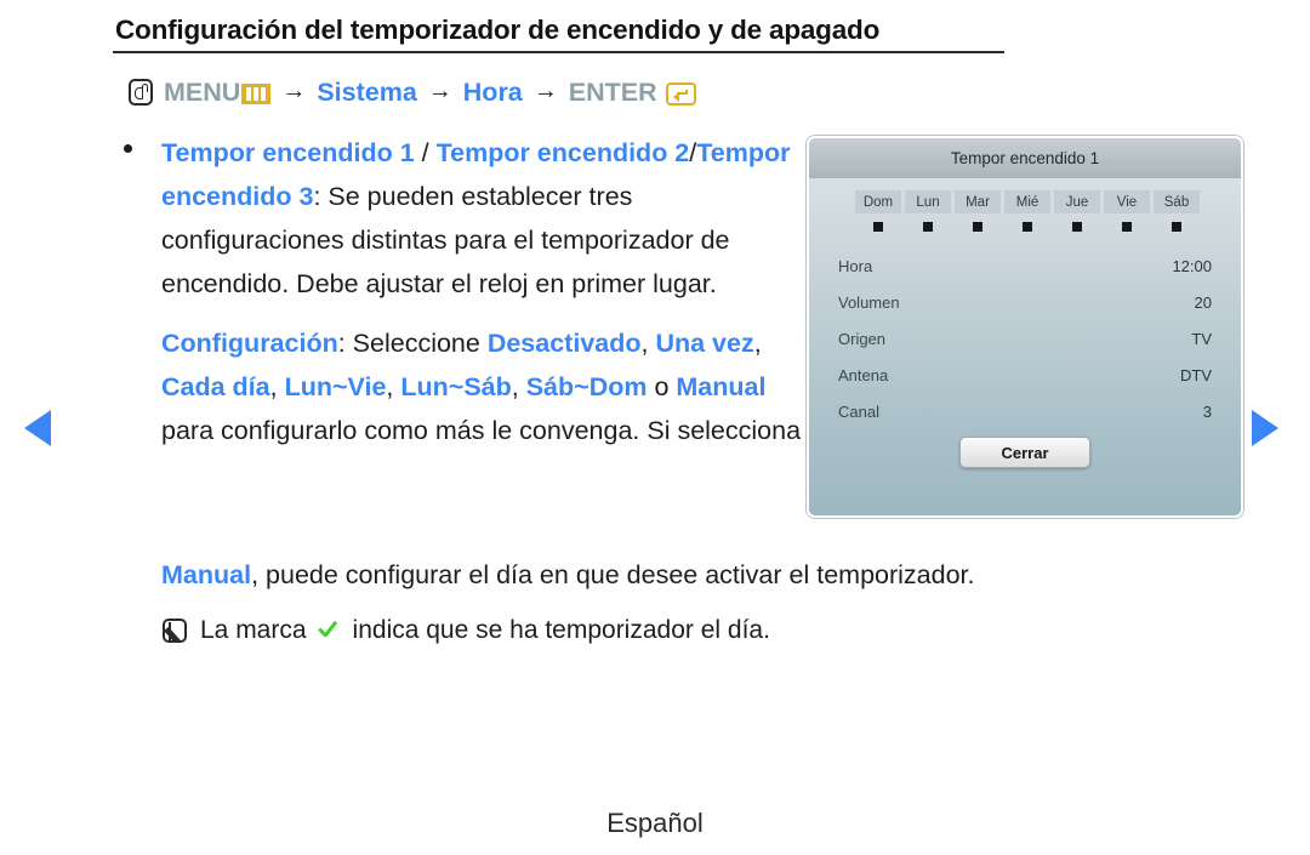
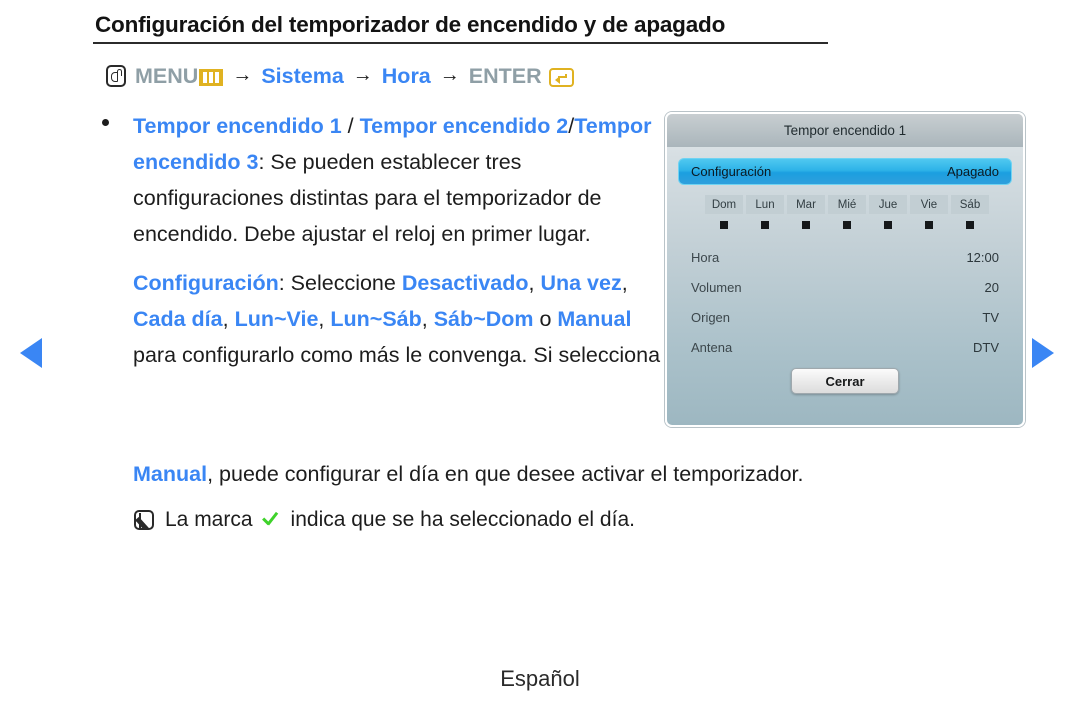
  Configuración del temporizador de encendido y de apagado
  MENU
  →
  Sistema
  →
  Hora
  →
  ENTER
  Tempor encendido 1 / Tempor encendido 2/Tempor encendido 3: Se pueden establecer tres configuraciones distintas para el temporizador de encendido. Debe ajustar el reloj en primer lugar. Configuración: Seleccione Desactivado, Una vez, Cada día, Lun~Vie, Lun~Sáb, Sáb~Dom o Manual para configurarlo como más le convenga. Si selecciona
  Manual, puede configurar el día en que desee activar el temporizador.
  La marca
- indica que se ha temporizador el día.
+ indica que se ha seleccionado el día.
  Español
  Tempor encendido 1
+ Configuración
+ Apagado
  Dom
  Lun
  Mar
  Mié
  Jue
  Vie
  Sáb
  Hora
  12:00
  Volumen
  20
  Origen
  TV
  Antena
  DTV
- Canal
- 3
  Cerrar
